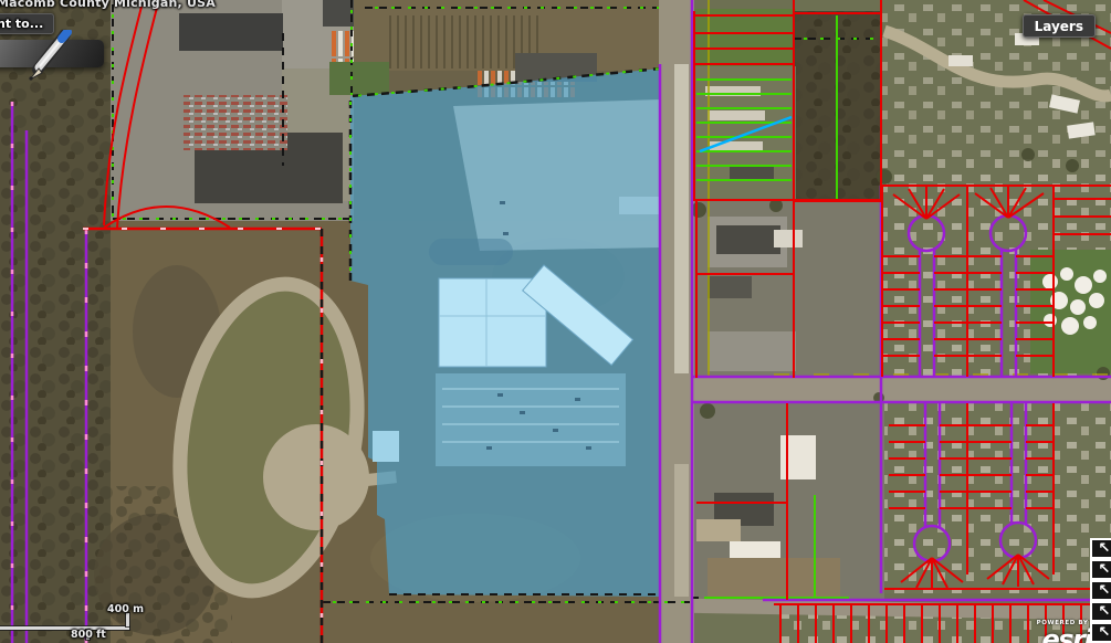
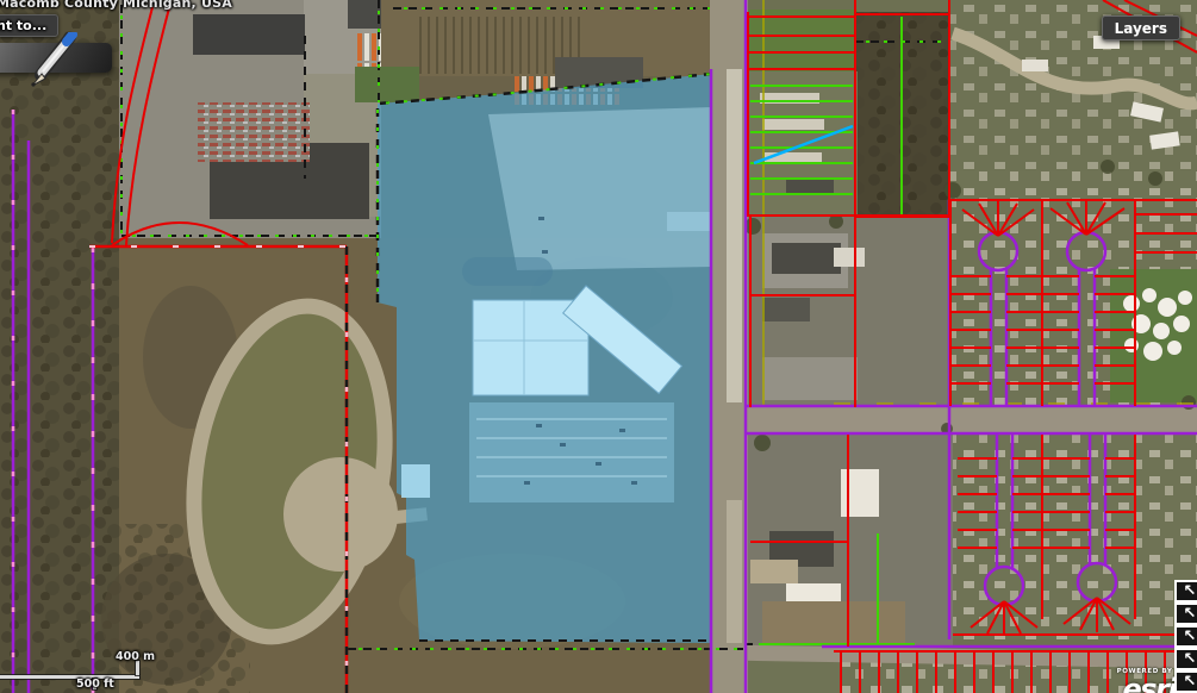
  Macomb County Michigan, USA
  nt to...
  Layers
  400 m
- 800 ft
+ 500 ft
  esri
  ↖
  ↖
  ↖
  ↖
  ↖
